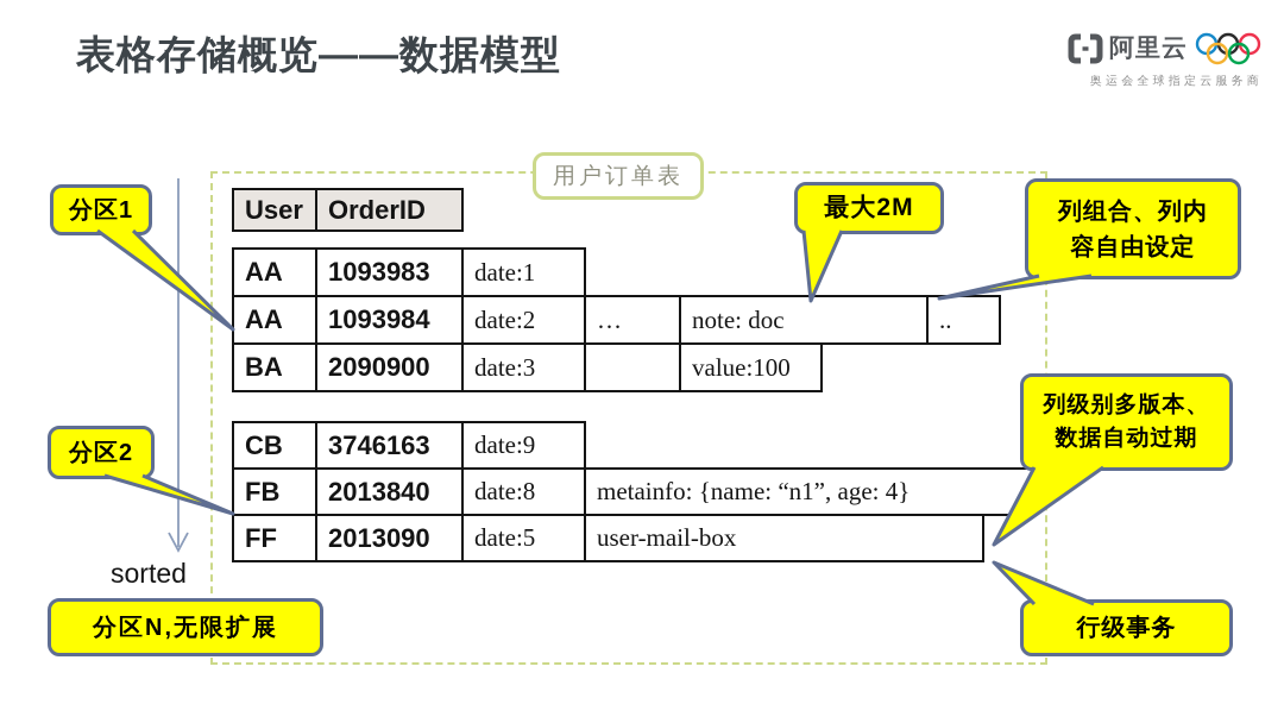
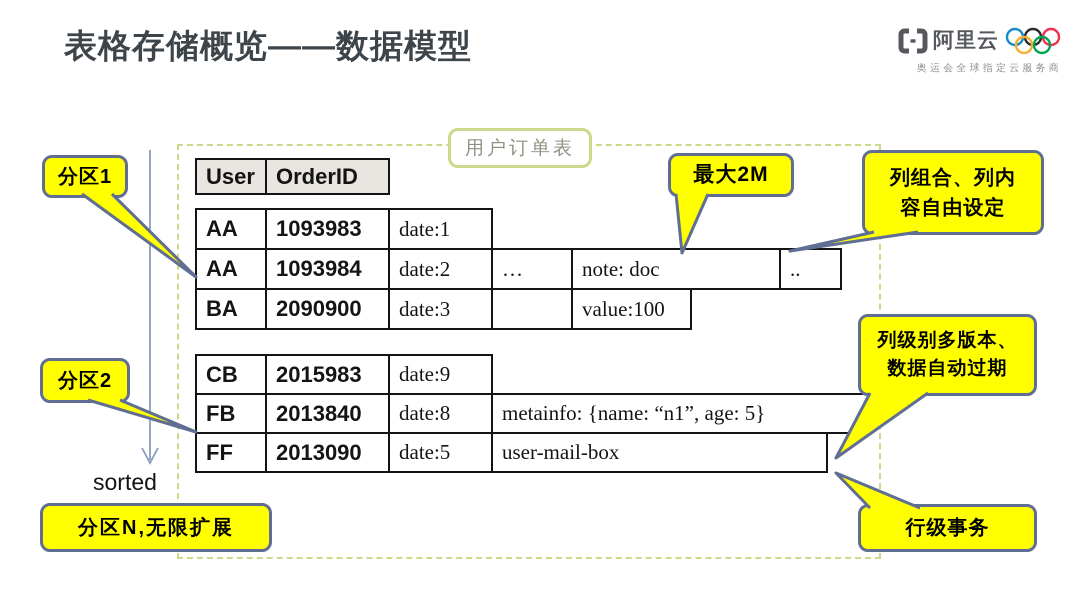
  表格存储概览——数据模型
  阿里云
  奥运会全球指定云服务商
  用户订单表
  User
  OrderID
  AA
  1093983
  date:1
  AA
  1093984
  date:2
  …
  note: doc
  ..
  BA
  2090900
  date:3
  value:100
  CB
- 3746163
+ 2015983
  date:9
  FB
  2013840
  date:8
- metainfo: {name: “n1”, age: 4}
+ metainfo: {name: “n1”, age: 5}
  FF
  2013090
  date:5
  user-mail-box
  sorted
  分区1
  分区2
  最大2M
  列组合、列内
  容自由设定
  列级别多版本、
  数据自动过期
  行级事务
  分区N,无限扩展
